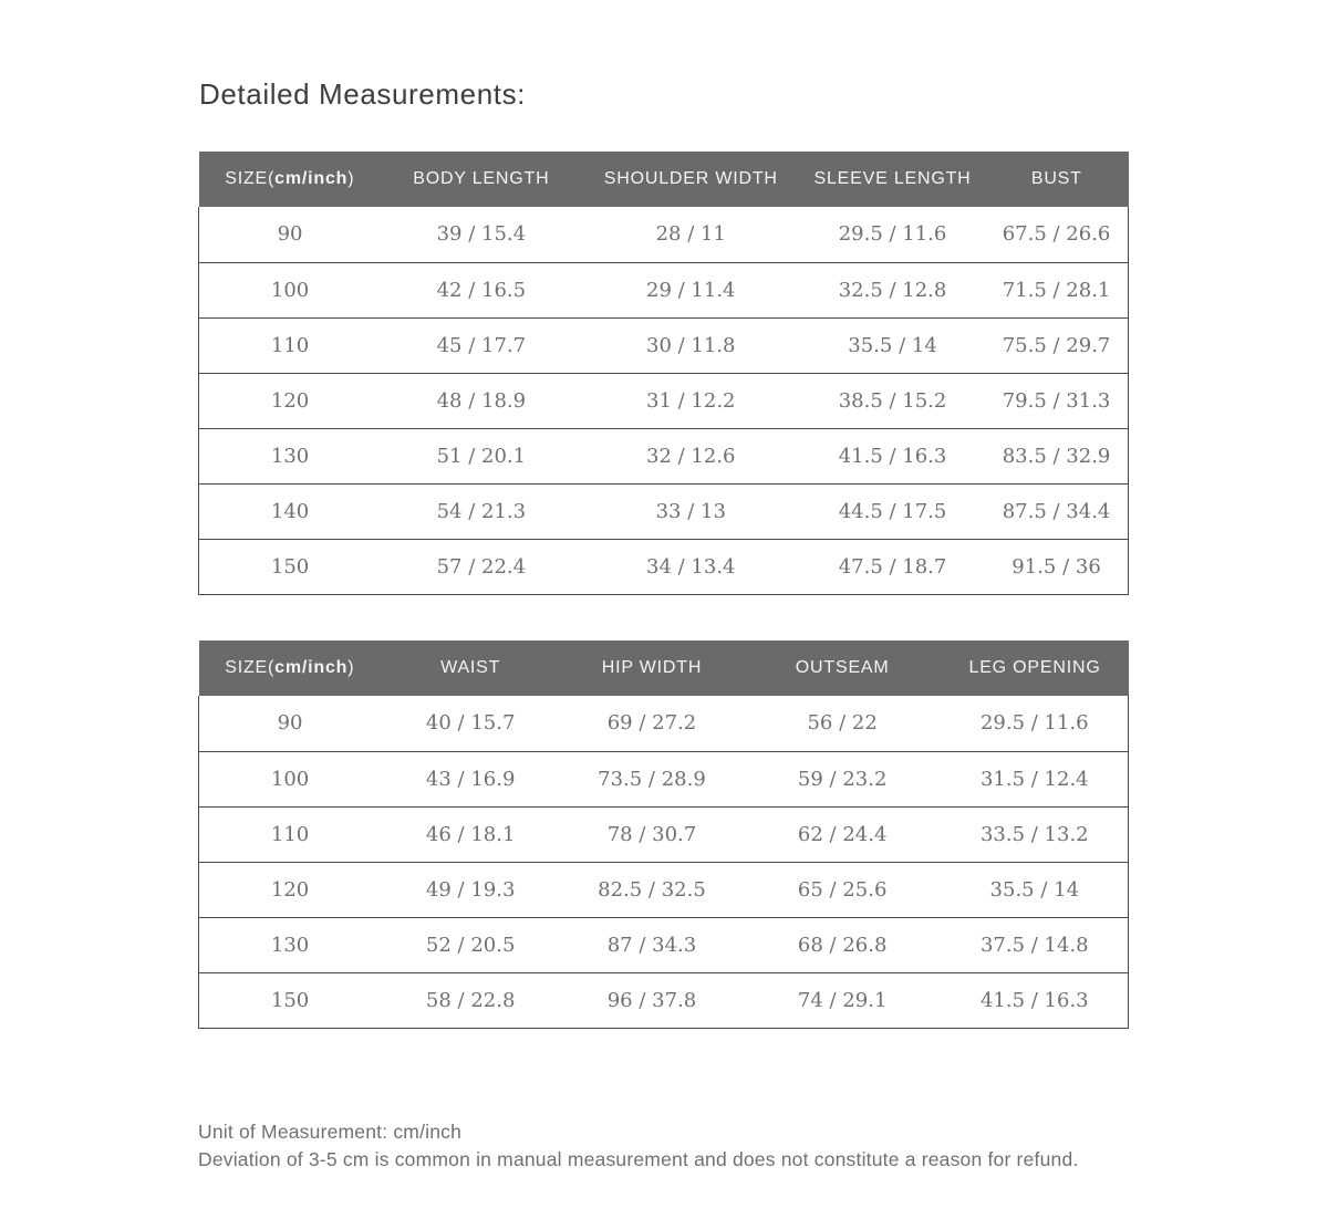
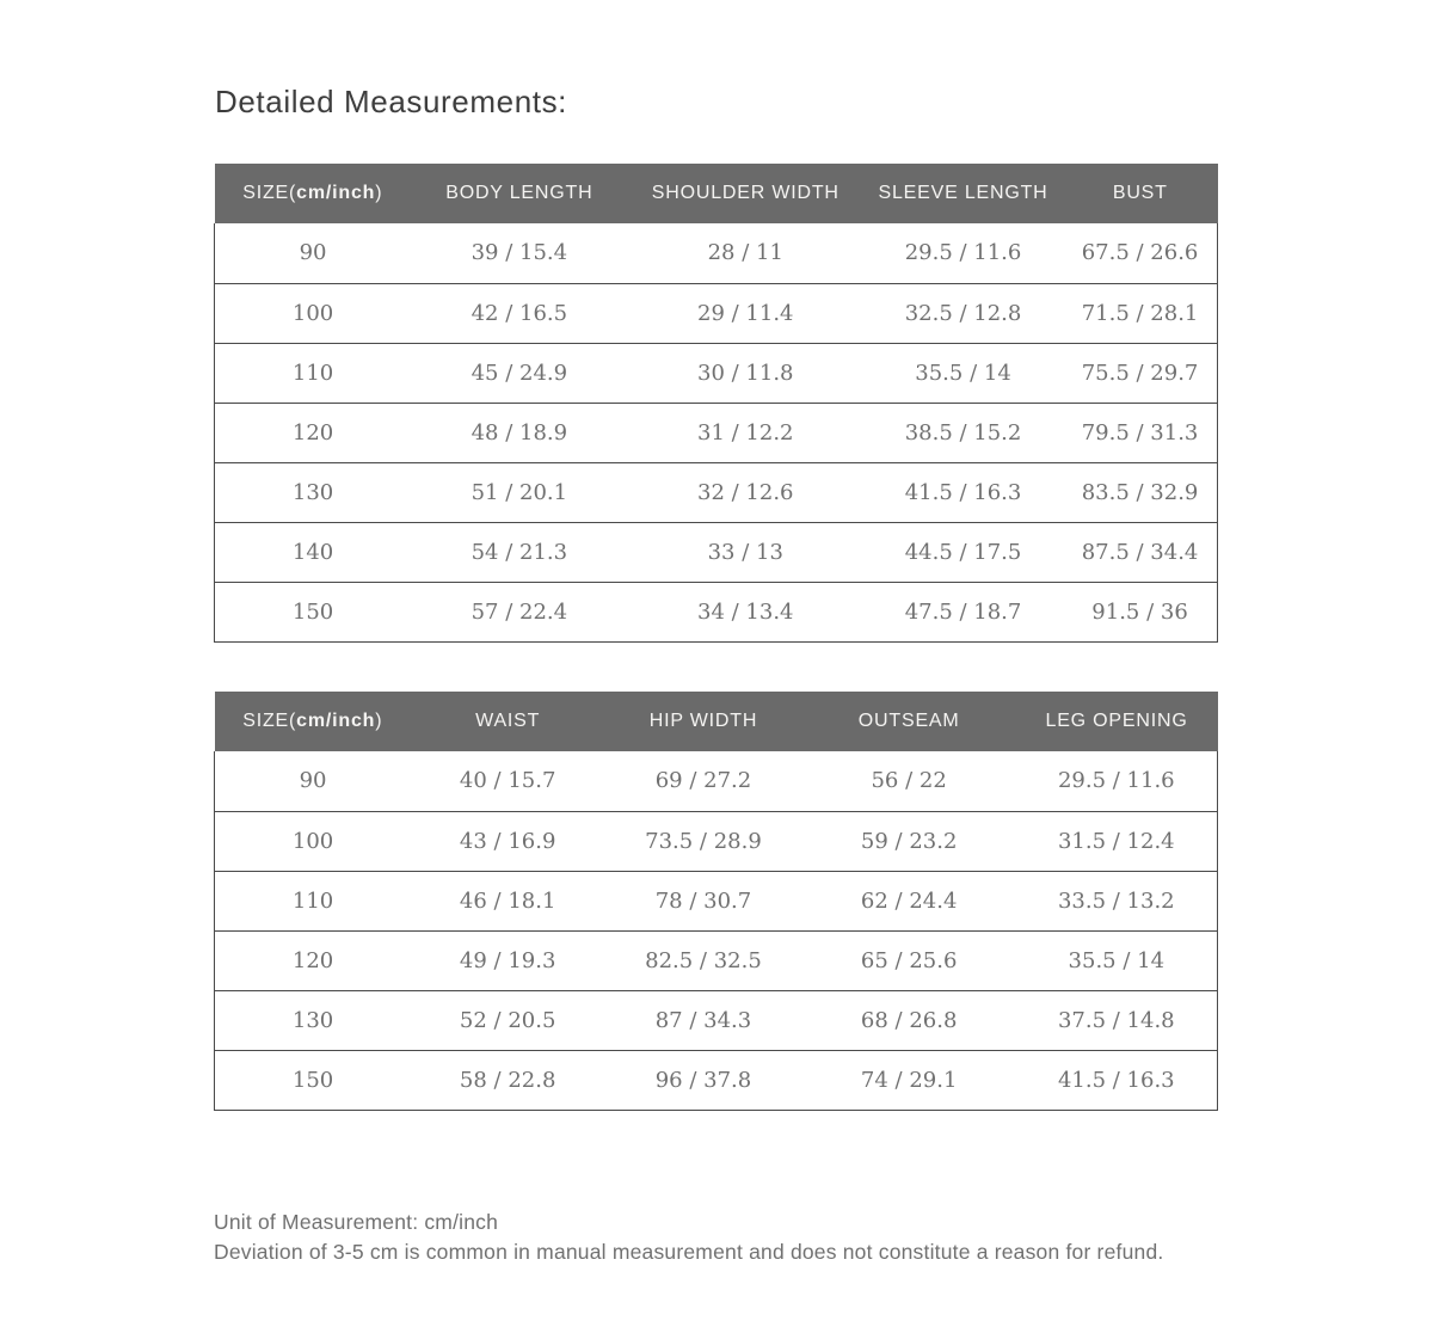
  Detailed Measurements:
  SIZE(cm/inch)	BODY LENGTH	SHOULDER WIDTH	SLEEVE LENGTH	BUST
  90	39 / 15.4	28 / 11	29.5 / 11.6	67.5 / 26.6
  100	42 / 16.5	29 / 11.4	32.5 / 12.8	71.5 / 28.1
- 110	45 / 17.7	30 / 11.8	35.5 / 14	75.5 / 29.7
+ 110	45 / 24.9	30 / 11.8	35.5 / 14	75.5 / 29.7
  120	48 / 18.9	31 / 12.2	38.5 / 15.2	79.5 / 31.3
  130	51 / 20.1	32 / 12.6	41.5 / 16.3	83.5 / 32.9
  140	54 / 21.3	33 / 13	44.5 / 17.5	87.5 / 34.4
  150	57 / 22.4	34 / 13.4	47.5 / 18.7	91.5 / 36
  SIZE(cm/inch)	WAIST	HIP WIDTH	OUTSEAM	LEG OPENING
  90	40 / 15.7	69 / 27.2	56 / 22	29.5 / 11.6
  100	43 / 16.9	73.5 / 28.9	59 / 23.2	31.5 / 12.4
  110	46 / 18.1	78 / 30.7	62 / 24.4	33.5 / 13.2
  120	49 / 19.3	82.5 / 32.5	65 / 25.6	35.5 / 14
  130	52 / 20.5	87 / 34.3	68 / 26.8	37.5 / 14.8
  150	58 / 22.8	96 / 37.8	74 / 29.1	41.5 / 16.3
  Unit of Measurement: cm/inch
  Deviation of 3-5 cm is common in manual measurement and does not constitute a reason for refund.
